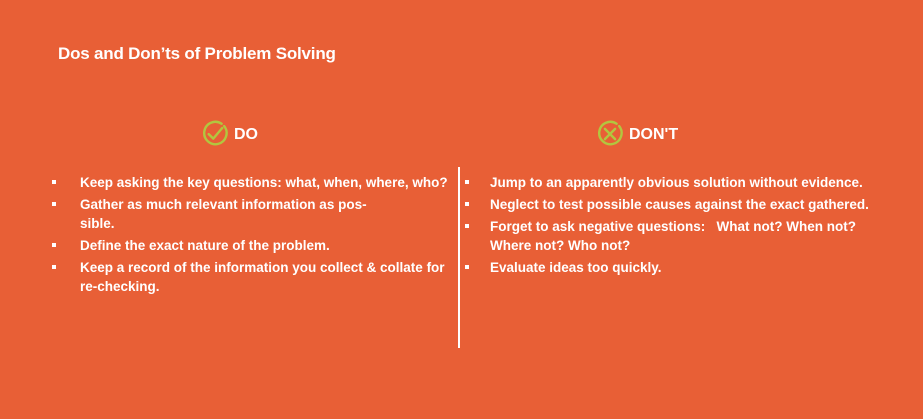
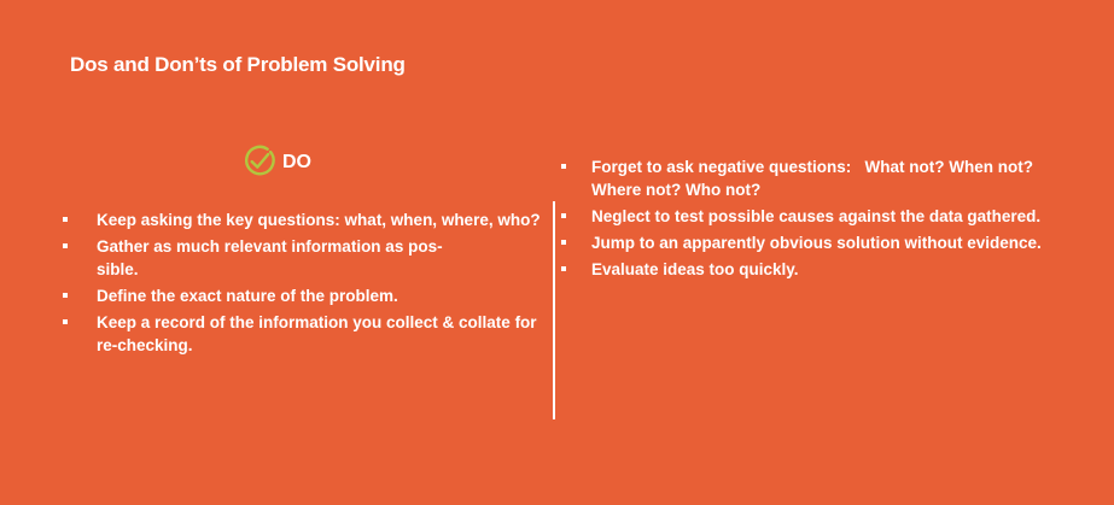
  Dos and Don’ts of Problem Solving
  DO
  Keep asking the key questions: what, when, where, who?
  Gather as much relevant information as pos-
  sible.
  Define the exact nature of the problem.
  Keep a record of the information you collect & collate for re-checking.
- DON'T
- Jump to an apparently obvious solution without evidence.
+ Forget to ask negative questions: What not? When not? Where not? Who not?
- Neglect to test possible causes against the exact gathered.
+ Neglect to test possible causes against the data gathered.
- Forget to ask negative questions: What not? When not? Where not? Who not?
+ Jump to an apparently obvious solution without evidence.
  Evaluate ideas too quickly.
